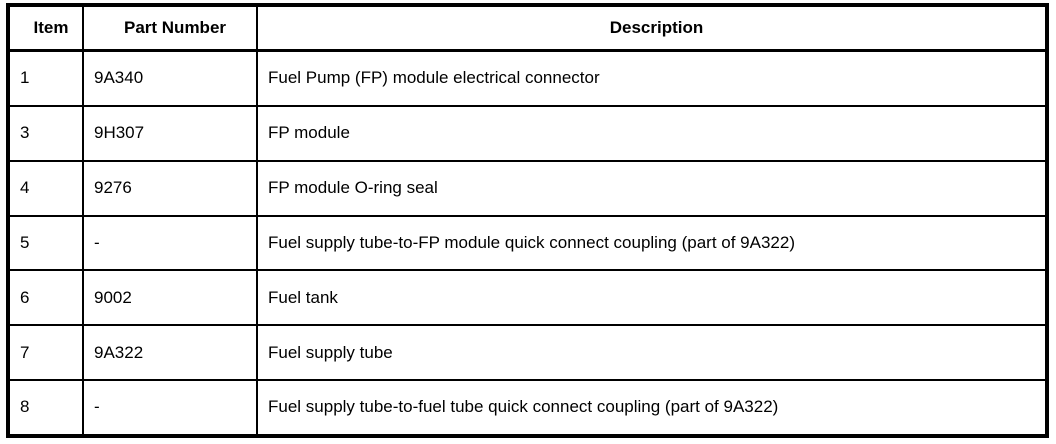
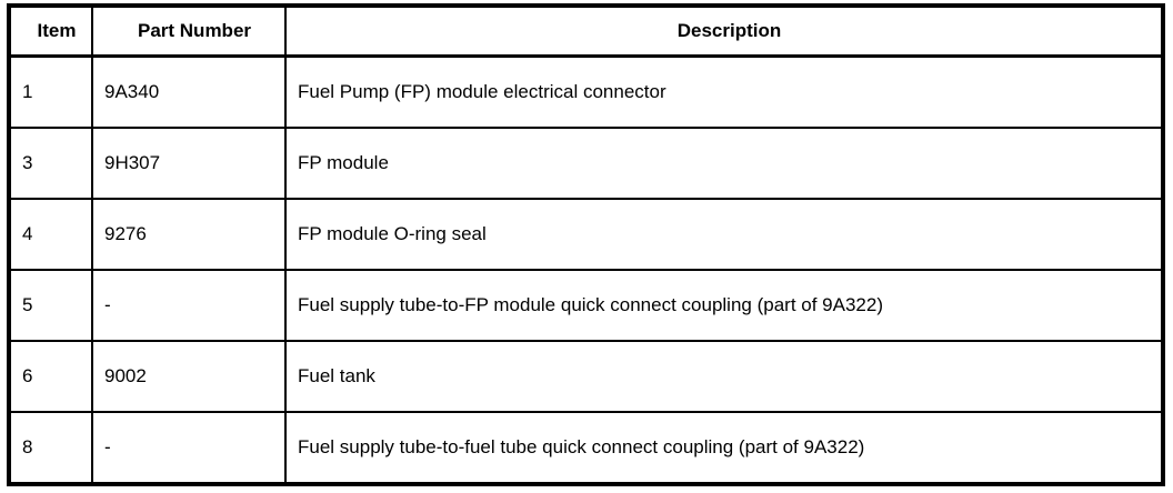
  Item	Part Number	Description
  1	9A340	Fuel Pump (FP) module electrical connector
  3	9H307	FP module
  4	9276	FP module O-ring seal
  5	-	Fuel supply tube-to-FP module quick connect coupling (part of 9A322)
  6	9002	Fuel tank
- 7	9A322	Fuel supply tube
  8	-	Fuel supply tube-to-fuel tube quick connect coupling (part of 9A322)
